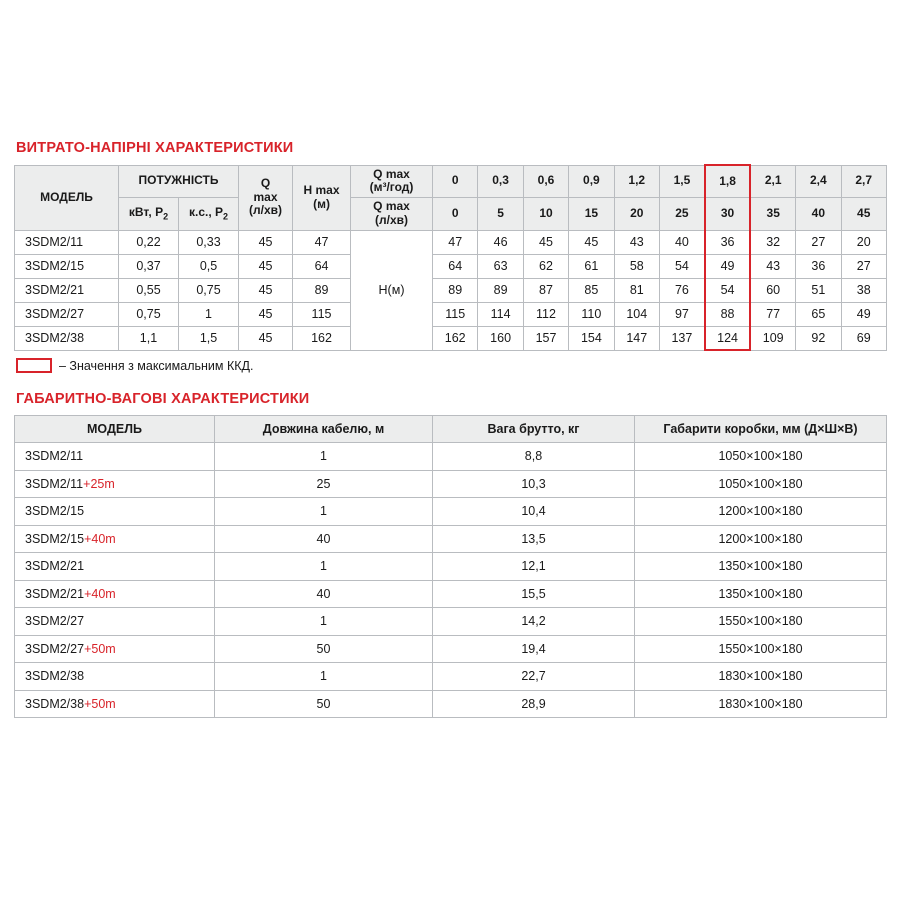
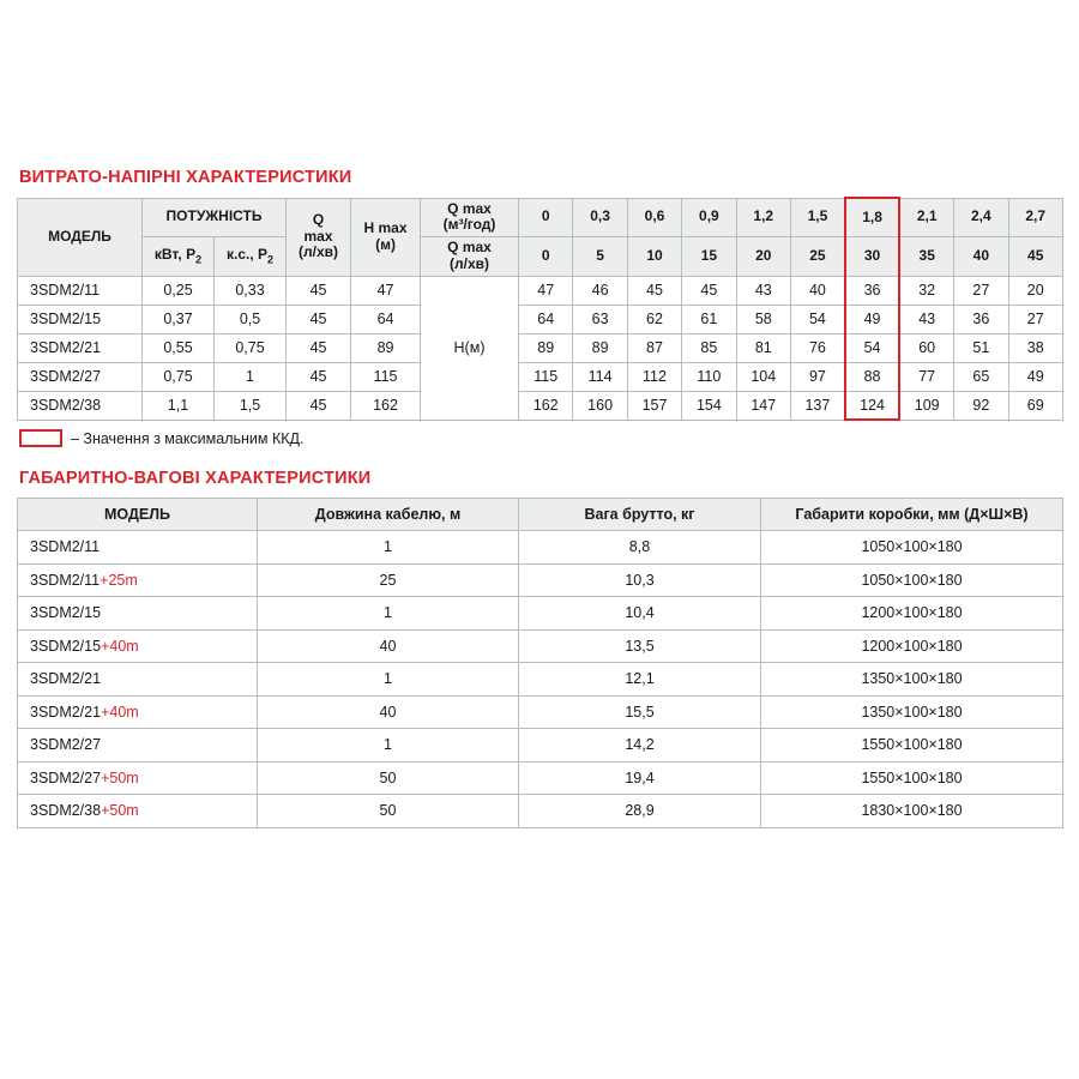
  ВИТРАТО-НАПІРНІ ХАРАКТЕРИСТИКИ
  МОДЕЛЬ	ПОТУЖНІСТЬ	Q max (л/хв)	H max (м)	Q max (м³/год)	0	0,3	0,6	0,9	1,2	1,5	1,8	2,1	2,4	2,7
  кВт, P2	к.с., P2	Q max (л/хв)	0	5	10	15	20	25	30	35	40	45
- 3SDM2/11	0,22	0,33	45	47	H(м)	47	46	45	45	43	40	36	32	27	20
+ 3SDM2/11	0,25	0,33	45	47	H(м)	47	46	45	45	43	40	36	32	27	20
  3SDM2/15	0,37	0,5	45	64	64	63	62	61	58	54	49	43	36	27
  3SDM2/21	0,55	0,75	45	89	89	89	87	85	81	76	54	60	51	38
  3SDM2/27	0,75	1	45	115	115	114	112	110	104	97	88	77	65	49
  3SDM2/38	1,1	1,5	45	162	162	160	157	154	147	137	124	109	92	69
  – Значення з максимальним ККД.
  ГАБАРИТНО-ВАГОВІ ХАРАКТЕРИСТИКИ
  МОДЕЛЬ	Довжина кабелю, м	Вага брутто, кг	Габарити коробки, мм (Д×Ш×В)
  3SDM2/11	1	8,8	1050×100×180
  3SDM2/11+25m	25	10,3	1050×100×180
  3SDM2/15	1	10,4	1200×100×180
  3SDM2/15+40m	40	13,5	1200×100×180
  3SDM2/21	1	12,1	1350×100×180
  3SDM2/21+40m	40	15,5	1350×100×180
  3SDM2/27	1	14,2	1550×100×180
  3SDM2/27+50m	50	19,4	1550×100×180
- 3SDM2/38	1	22,7	1830×100×180
  3SDM2/38+50m	50	28,9	1830×100×180
